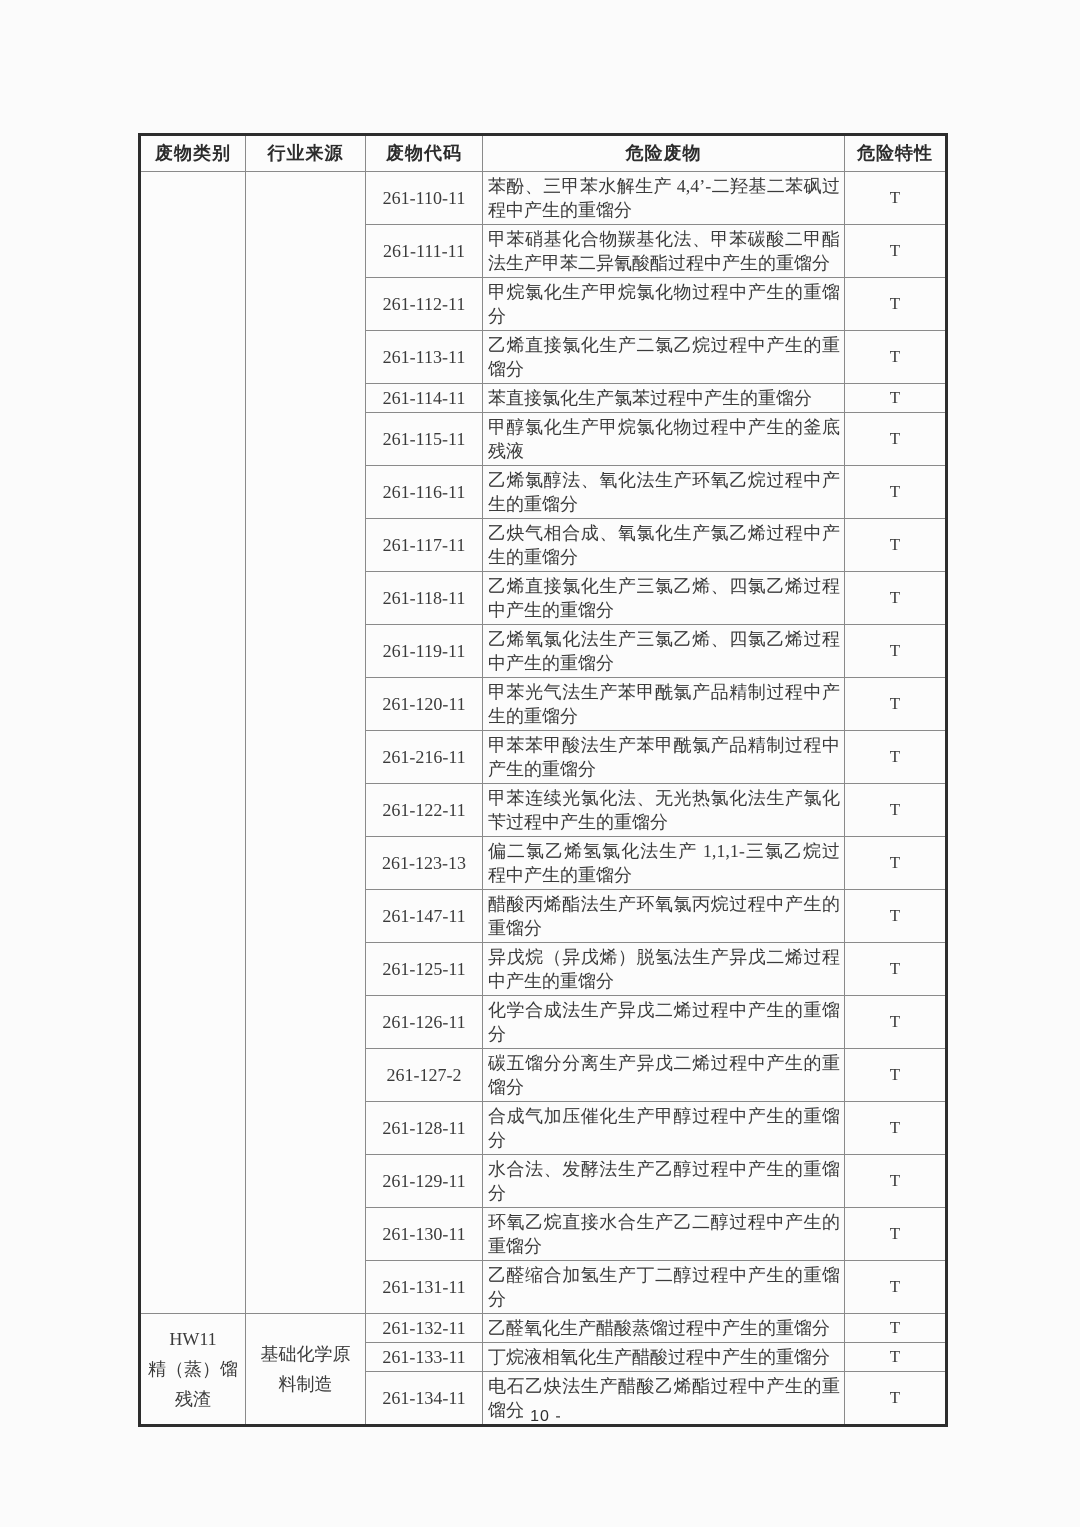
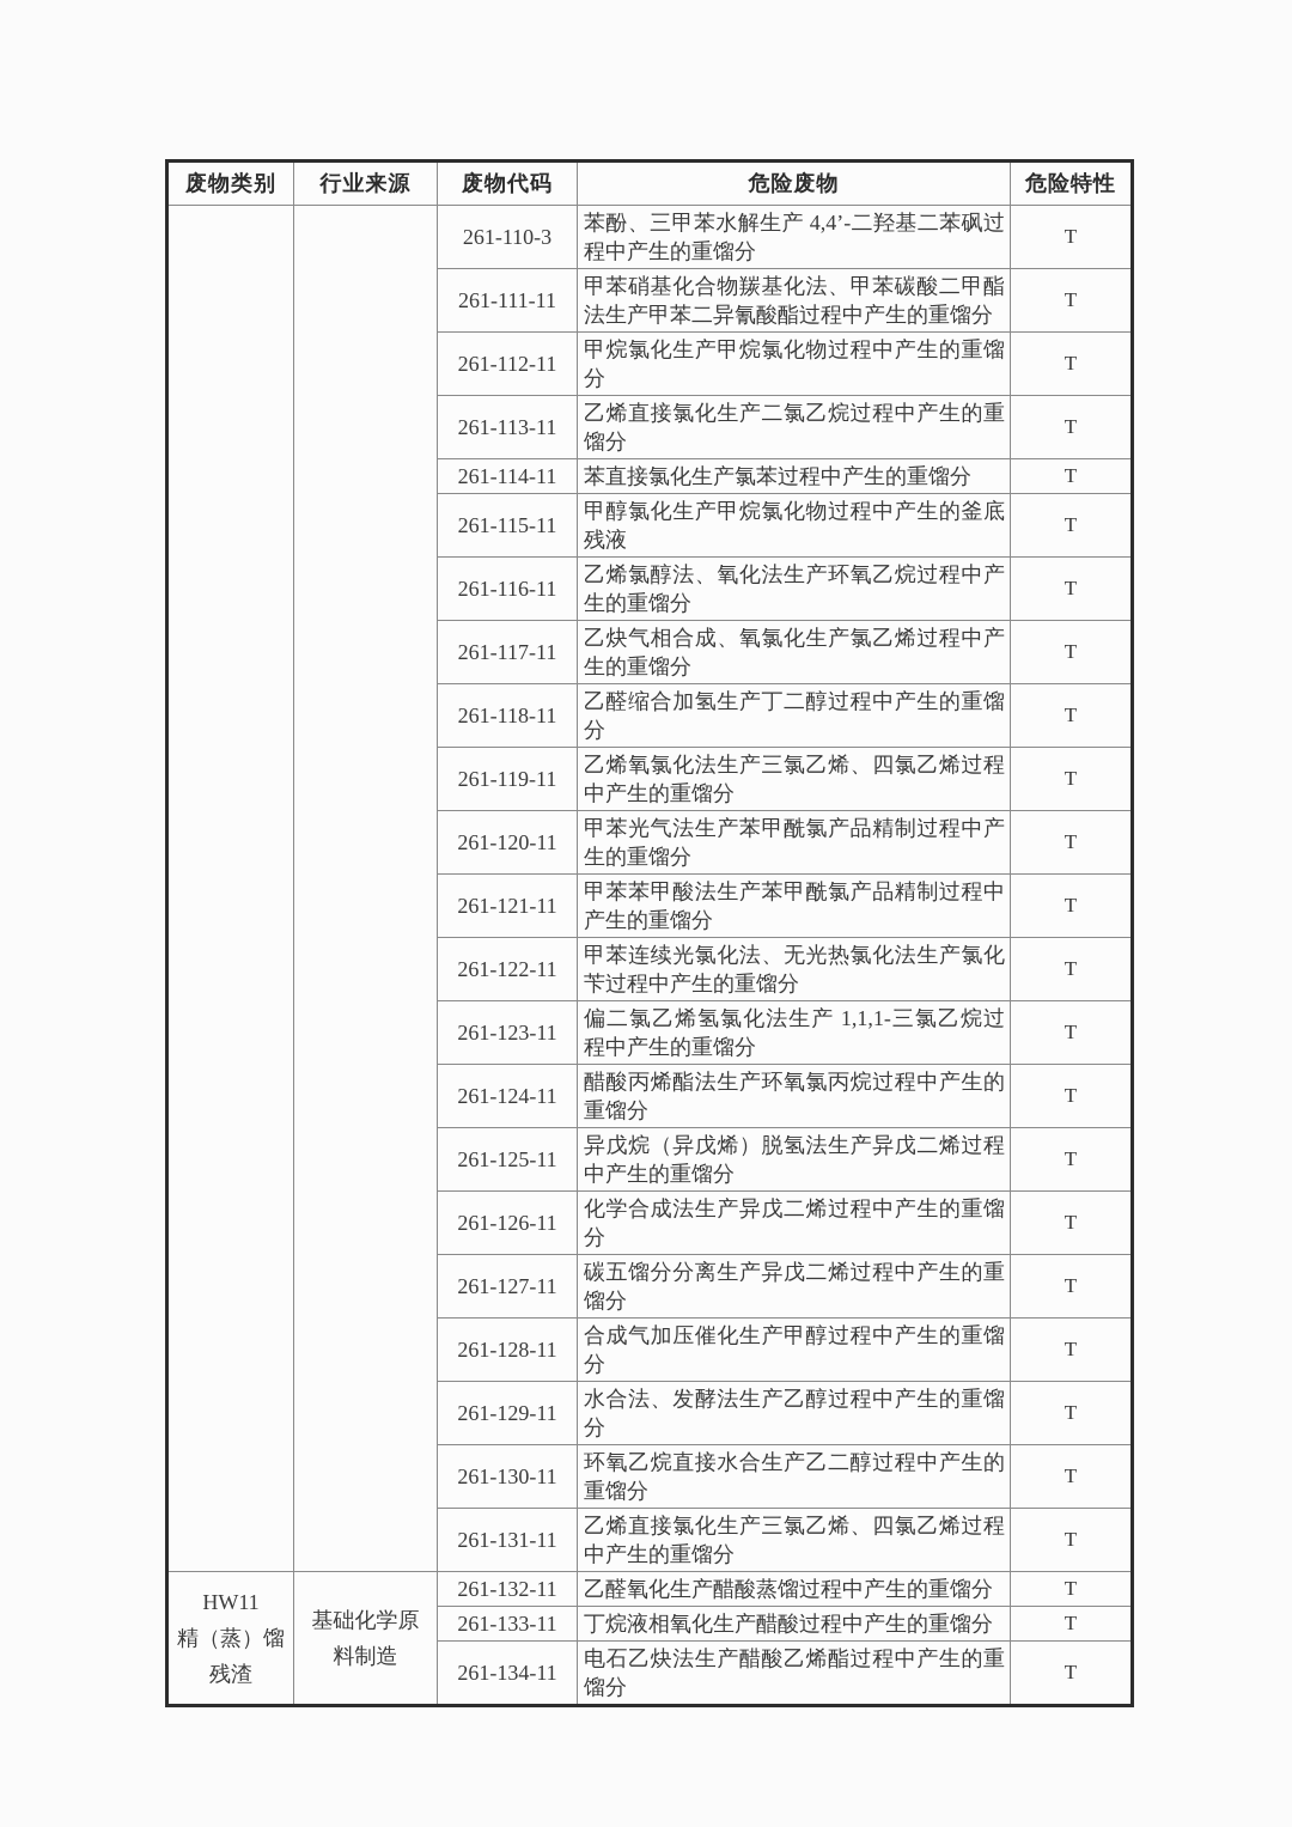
  废物类别	行业来源	废物代码	危险废物	危险特性
- 		261-110-11	苯酚、三甲苯水解生产 4,4’-二羟基二苯砜过程中产生的重馏分	T
+ 		261-110-3	苯酚、三甲苯水解生产 4,4’-二羟基二苯砜过程中产生的重馏分	T
  261-111-11	甲苯硝基化合物羰基化法、甲苯碳酸二甲酯法生产甲苯二异氰酸酯过程中产生的重馏分	T
  261-112-11	甲烷氯化生产甲烷氯化物过程中产生的重馏分	T
  261-113-11	乙烯直接氯化生产二氯乙烷过程中产生的重馏分	T
  261-114-11	苯直接氯化生产氯苯过程中产生的重馏分	T
  261-115-11	甲醇氯化生产甲烷氯化物过程中产生的釜底残液	T
  261-116-11	乙烯氯醇法、氧化法生产环氧乙烷过程中产生的重馏分	T
  261-117-11	乙炔气相合成、氧氯化生产氯乙烯过程中产生的重馏分	T
- 261-118-11	乙烯直接氯化生产三氯乙烯、四氯乙烯过程中产生的重馏分	T
+ 261-118-11	乙醛缩合加氢生产丁二醇过程中产生的重馏分	T
  261-119-11	乙烯氧氯化法生产三氯乙烯、四氯乙烯过程中产生的重馏分	T
  261-120-11	甲苯光气法生产苯甲酰氯产品精制过程中产生的重馏分	T
- 261-216-11	甲苯苯甲酸法生产苯甲酰氯产品精制过程中产生的重馏分	T
+ 261-121-11	甲苯苯甲酸法生产苯甲酰氯产品精制过程中产生的重馏分	T
  261-122-11	甲苯连续光氯化法、无光热氯化法生产氯化苄过程中产生的重馏分	T
- 261-123-13	偏二氯乙烯氢氯化法生产 1,1,1-三氯乙烷过程中产生的重馏分	T
+ 261-123-11	偏二氯乙烯氢氯化法生产 1,1,1-三氯乙烷过程中产生的重馏分	T
- 261-147-11	醋酸丙烯酯法生产环氧氯丙烷过程中产生的重馏分	T
+ 261-124-11	醋酸丙烯酯法生产环氧氯丙烷过程中产生的重馏分	T
  261-125-11	异戊烷（异戊烯）脱氢法生产异戊二烯过程中产生的重馏分	T
  261-126-11	化学合成法生产异戊二烯过程中产生的重馏分	T
- 261-127-2	碳五馏分分离生产异戊二烯过程中产生的重馏分	T
+ 261-127-11	碳五馏分分离生产异戊二烯过程中产生的重馏分	T
  261-128-11	合成气加压催化生产甲醇过程中产生的重馏分	T
  261-129-11	水合法、发酵法生产乙醇过程中产生的重馏分	T
  261-130-11	环氧乙烷直接水合生产乙二醇过程中产生的重馏分	T
- 261-131-11	乙醛缩合加氢生产丁二醇过程中产生的重馏分	T
+ 261-131-11	乙烯直接氯化生产三氯乙烯、四氯乙烯过程中产生的重馏分	T
  HW11 精（蒸）馏 残渣	基础化学原料制造	261-132-11	乙醛氧化生产醋酸蒸馏过程中产生的重馏分	T
  261-133-11	丁烷液相氧化生产醋酸过程中产生的重馏分	T
  261-134-11	电石乙炔法生产醋酸乙烯酯过程中产生的重馏分	T
- - 10 -
